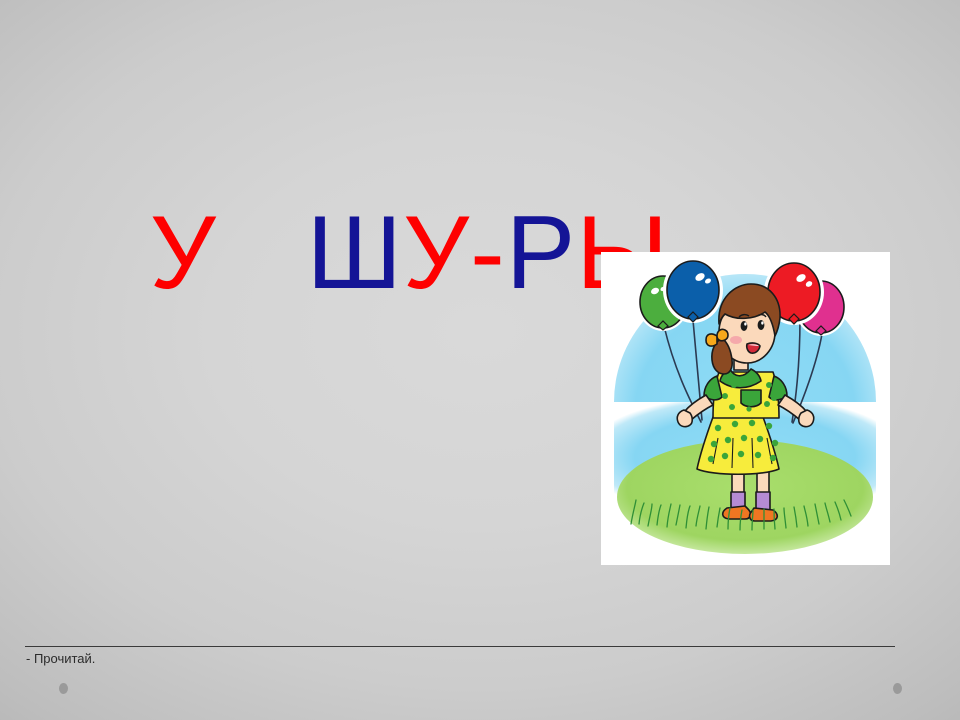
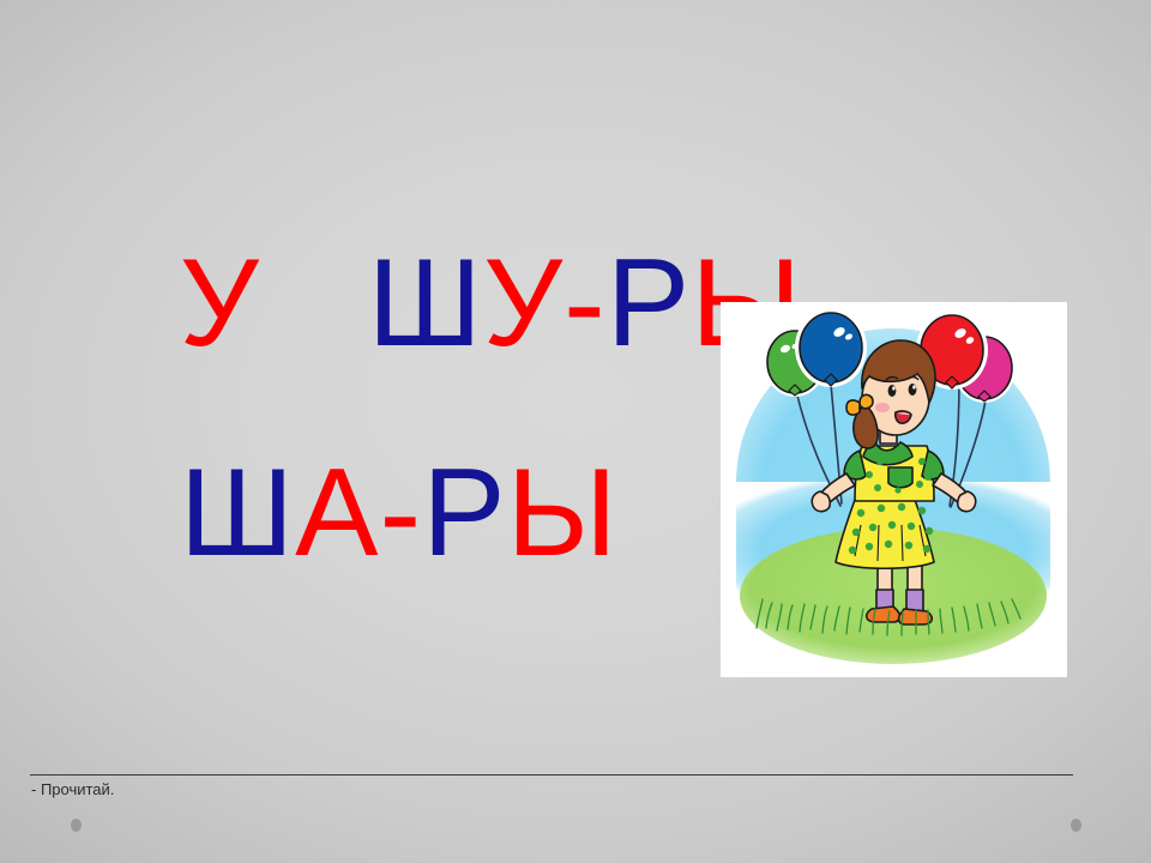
  У ШУ-Р
+ ША-РЫ
  - Прочитай.
